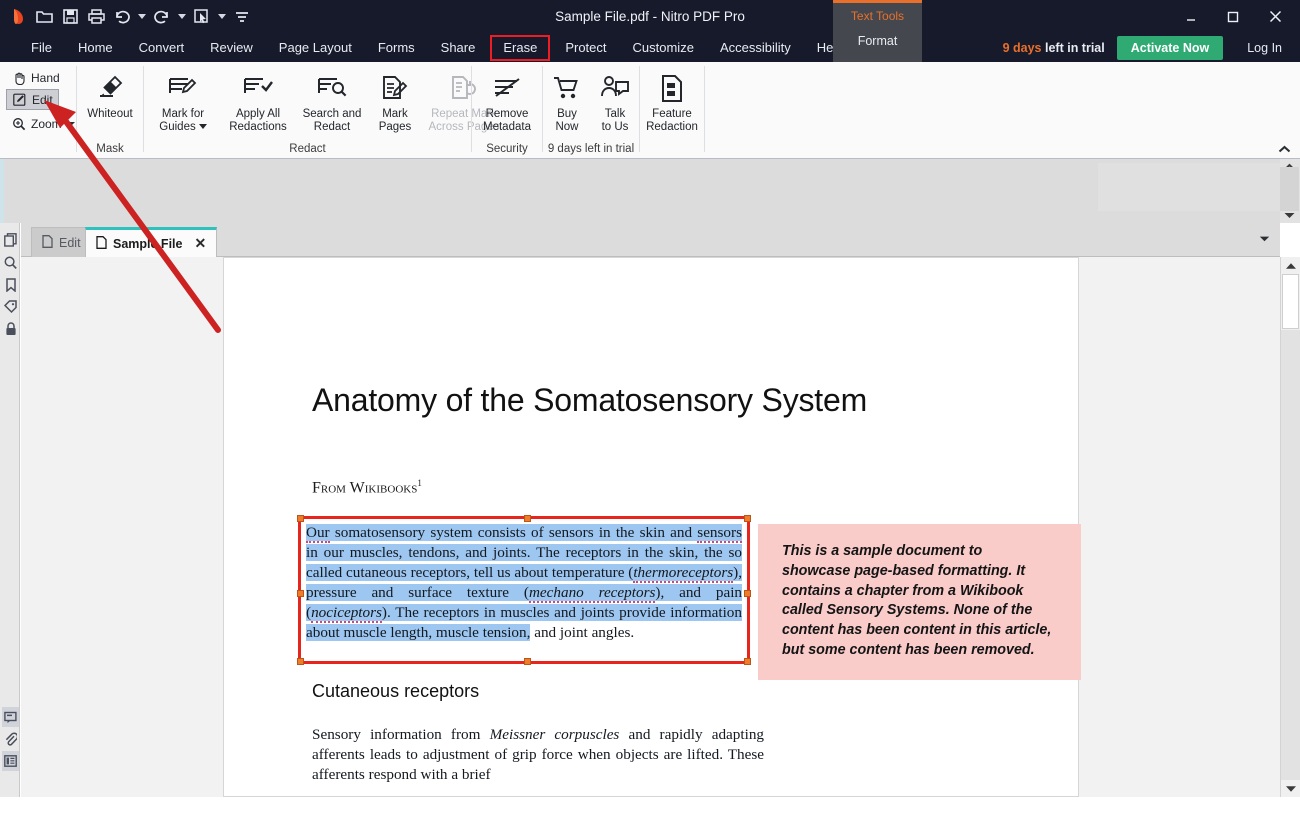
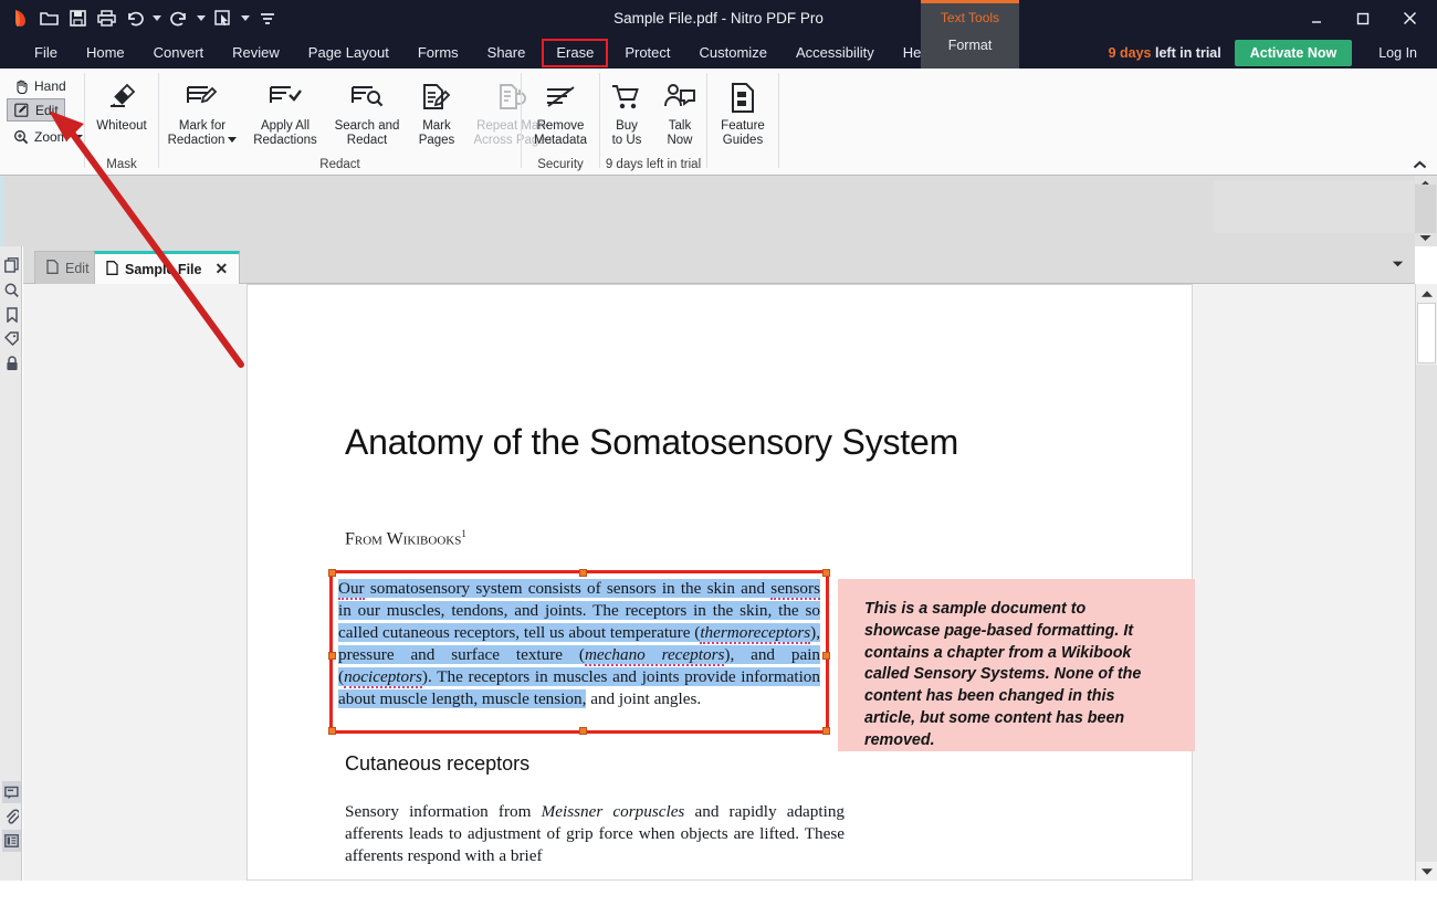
  Sample File.pdf - Nitro PDF Pro
  File
  Home
  Convert
  Review
  Page Layout
  Forms
  Share
  Erase
  Protect
  Customize
  Accessibility
  9 days left in trial
  Activate Now
  Log In
  Text Tools
  Format
  Hand
  Edit
  Zoom
  Whiteout
  Mask
  Mark for
- Guides
+ Redaction
  Apply All
  Redactions
  Search and
  Redact
  Mark
  Pages
  Repeat Mark
  Acrossages
  Redact
  Remove
  Metadata
  Security
  Buy
- Now
+ to Us
  Talk
- to Us
+ Now
  9 days left in trial
  Feature
- Redaction
+ Guides
  Edit
  Sampl File
  ✕
  Anatomy of the Somatosensory System
  From Wikibooks1
  Our somatosensory system consists of sensors in the skin and sensors in our muscles, tendons, and joints. The receptors in the skin, the so called cutaneous receptors, tell us about temperature (thermoreceptors), pressure and surface texture (mechano receptors), and pain (nociceptors). The receptors in muscles and joints provide information about muscle length, muscle tension, and joint angles.
- This is a sample document to showcase page-based formatting. It contains a chapter from a Wikibook called Sensory Systems. None of the content has been content in this article, but some content has been removed.
+ This is a sample document to showcase page-based formatting. It contains a chapter from a Wikibook called Sensory Systems. None of the content has been changed in this article, but some content has been removed.
  Cutaneous receptors
  Sensory information from Meissner corpuscles and rapidly adapting afferents leads to adjustment of grip force when objects are lifted. These afferents respond with a brief
